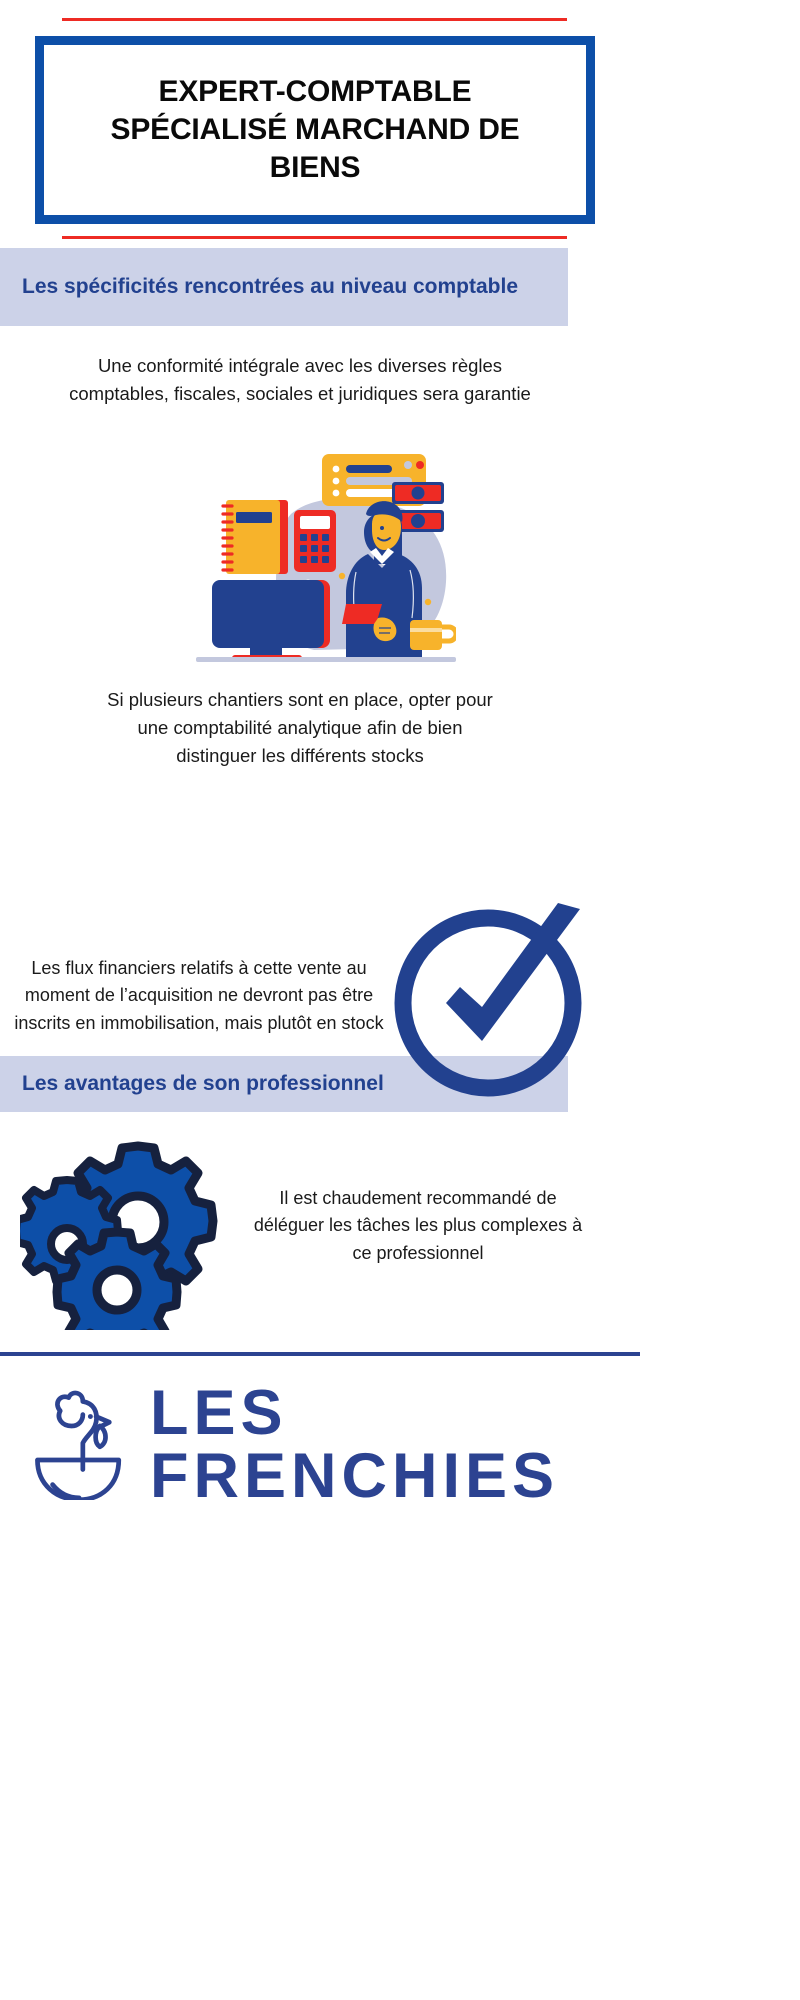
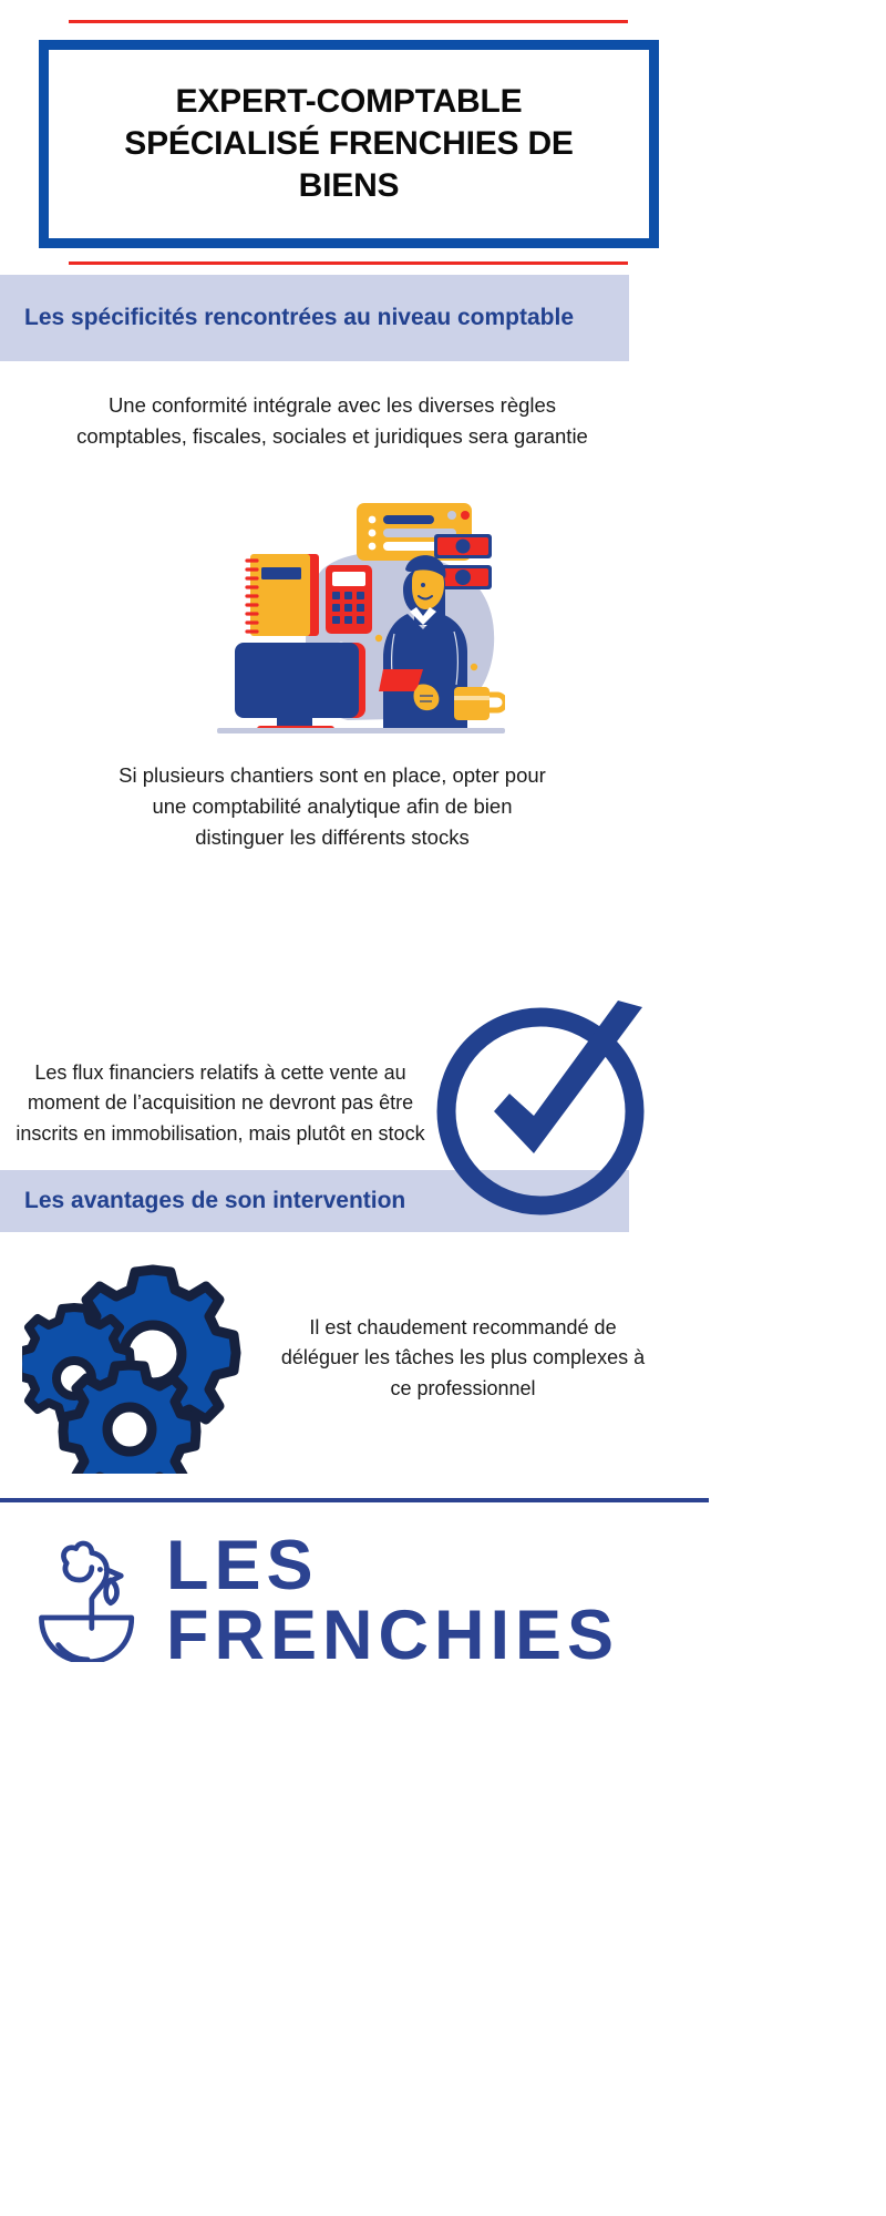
- EXPERT-COMPTABLE SPÉCIALISÉ MARCHAND DE BIENS
+ EXPERT-COMPTABLE SPÉCIALISÉ FRENCHIES DE BIENS
  Les spécificités rencontrées au niveau comptable
  Une conformité intégrale avec les diverses règles comptables, fiscales, sociales et juridiques sera garantie
  Si plusieurs chantiers sont en place, opter pour une comptabilité analytique afin de bien distinguer les différents stocks
- Les avantages de son professionnel
+ Les avantages de son intervention
  Les flux financiers relatifs à cette vente au moment de l’acquisition ne devront pas être inscrits en immobilisation, mais plutôt en stock
  Il est chaudement recommandé de déléguer les tâches les plus complexes à ce professionnel
  LES FRENCHIES
